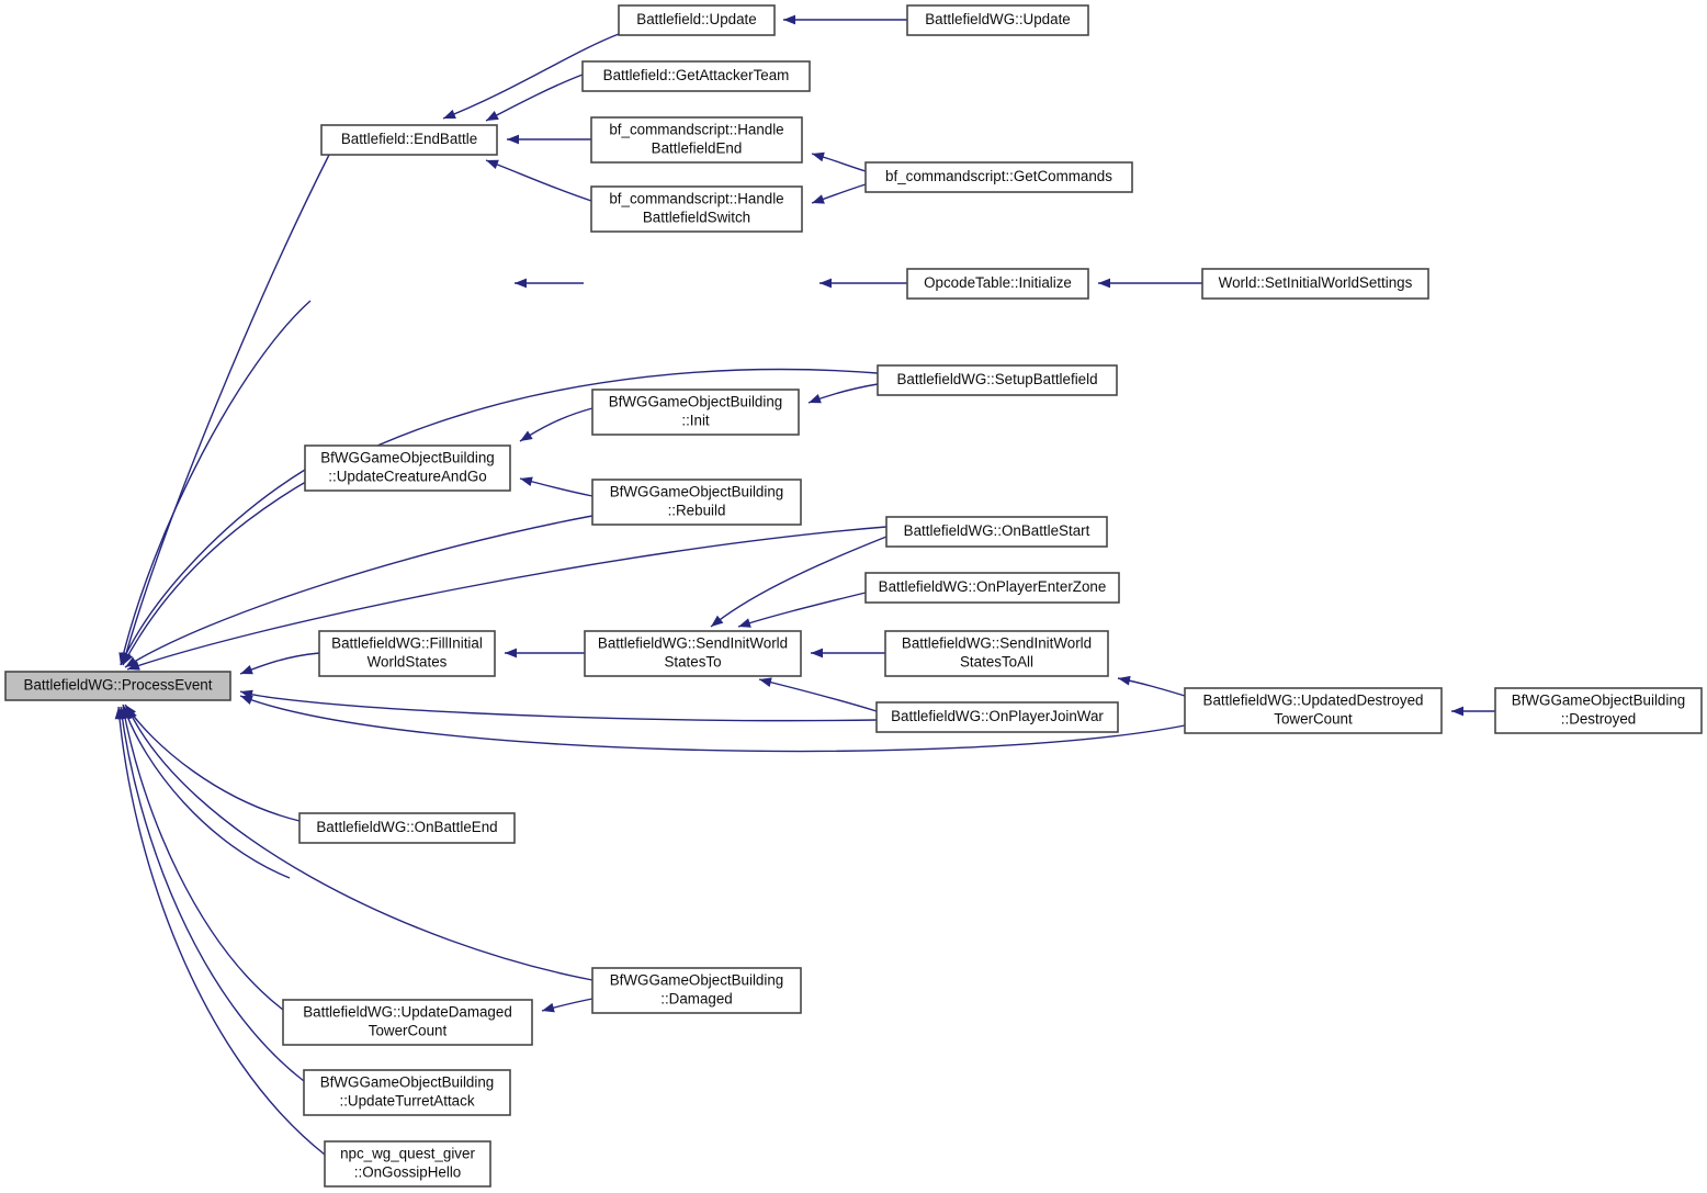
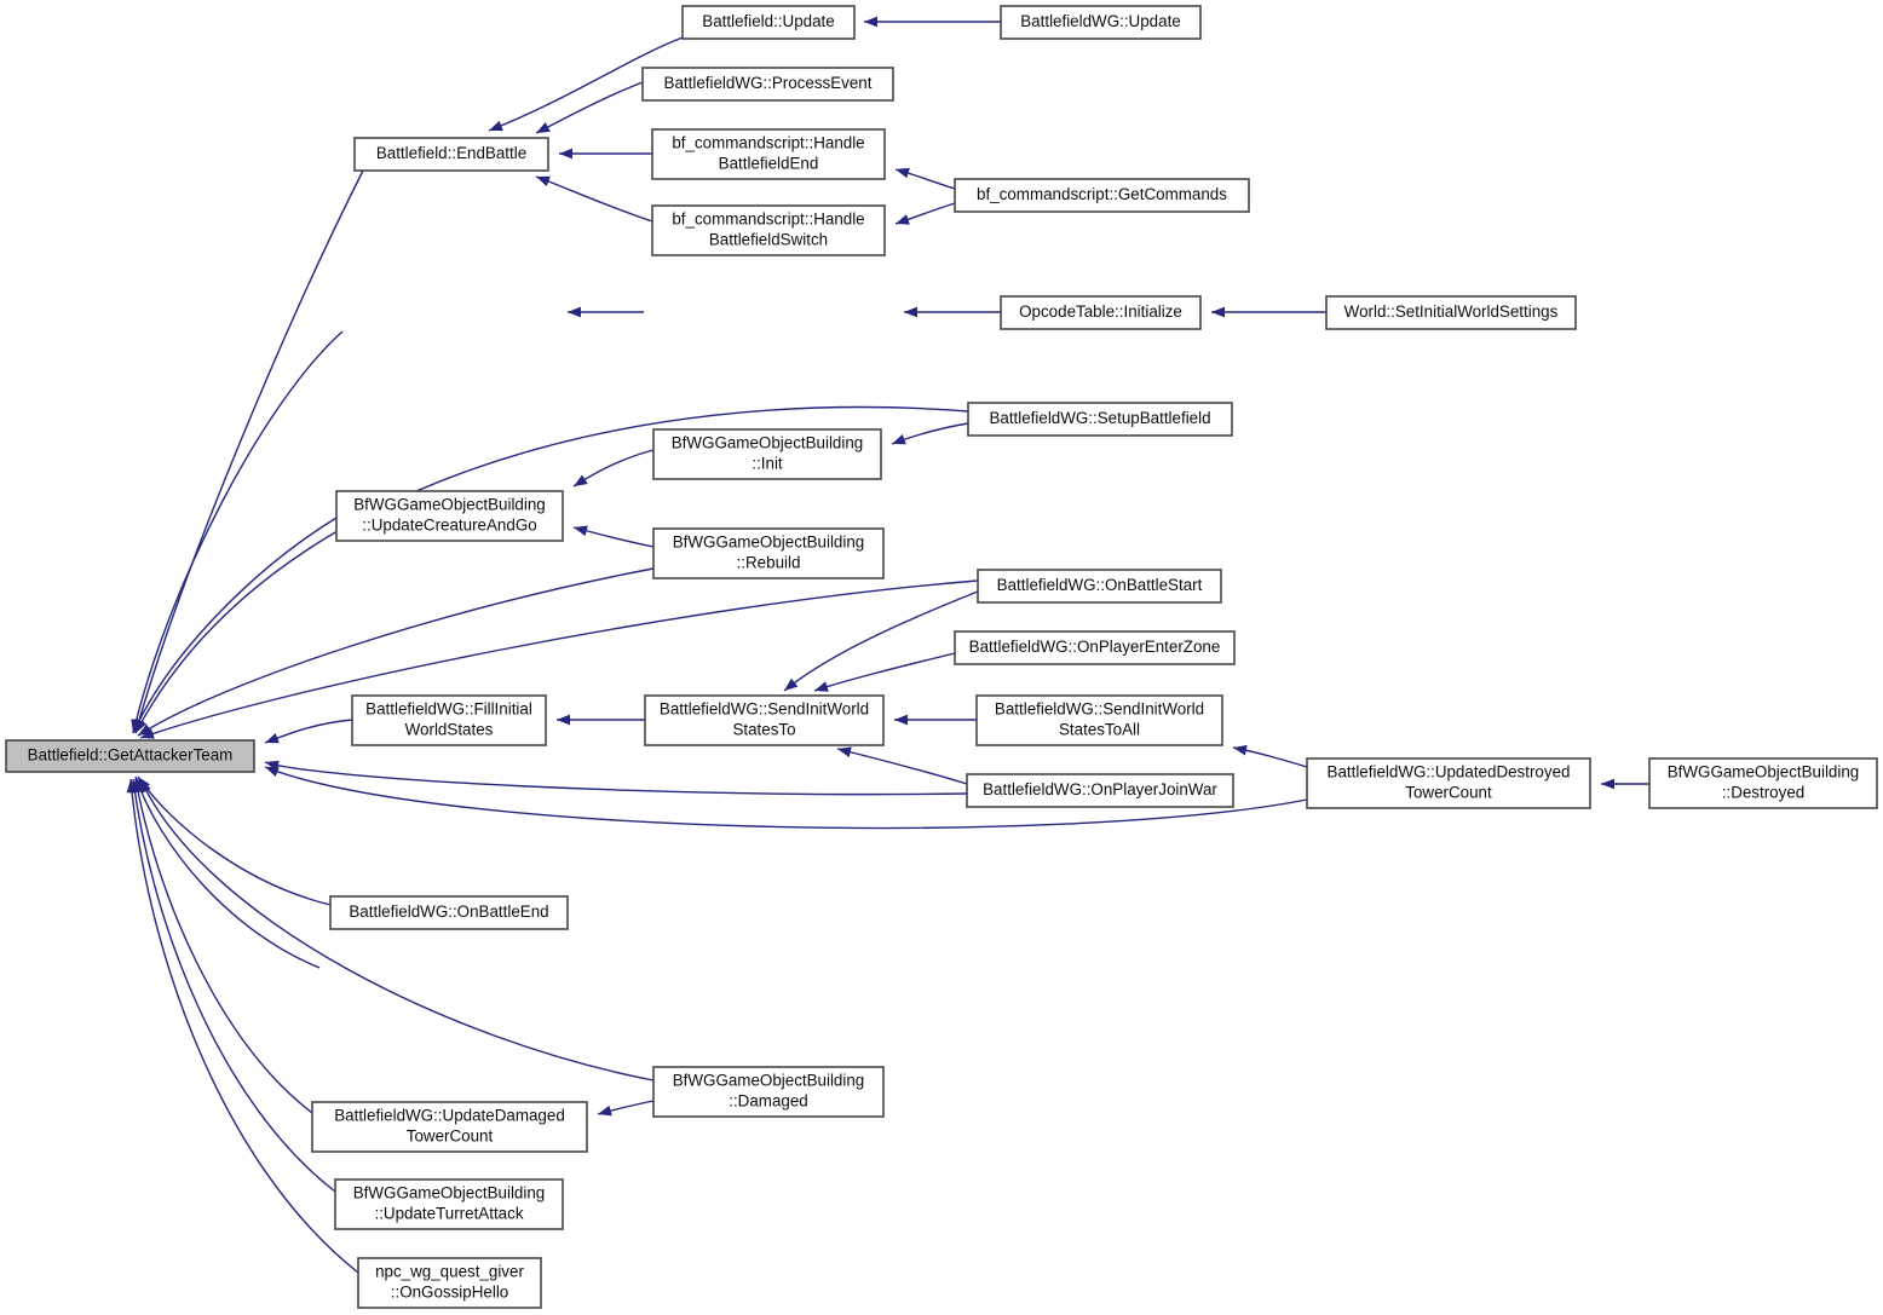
- BattlefieldWG::ProcessEvent
+ Battlefield::GetAttackerTeam
  Battlefield::EndBattle
  Battlefield::Update
  BattlefieldWG::Update
- Battlefield::GetAttackerTeam
+ BattlefieldWG::ProcessEvent
  bf_commandscript::Handle
  BattlefieldEnd
  bf_commandscript::Handle
  BattlefieldSwitch
  bf_commandscript::GetCommands
  OpcodeTable::Initialize
  World::SetInitialWorldSettings
  BattlefieldWG::SetupBattlefield
  BfWGGameObjectBuilding
  ::Init
  BfWGGameObjectBuilding
  ::UpdateCreatureAndGo
  BfWGGameObjectBuilding
  ::Rebuild
  BattlefieldWG::OnBattleStart
  BattlefieldWG::OnPlayerEnterZone
  BattlefieldWG::FillInitial
  WorldStates
  BattlefieldWG::SendInitWorld
  StatesTo
  BattlefieldWG::SendInitWorld
  StatesToAll
  BattlefieldWG::OnPlayerJoinWar
  BattlefieldWG::UpdatedDestroyed
  TowerCount
  BfWGGameObjectBuilding
  ::Destroyed
  BattlefieldWG::OnBattleEnd
  BfWGGameObjectBuilding
  ::Damaged
  BattlefieldWG::UpdateDamaged
  TowerCount
  BfWGGameObjectBuilding
  ::UpdateTurretAttack
  npc_wg_quest_giver
  ::OnGossipHello
